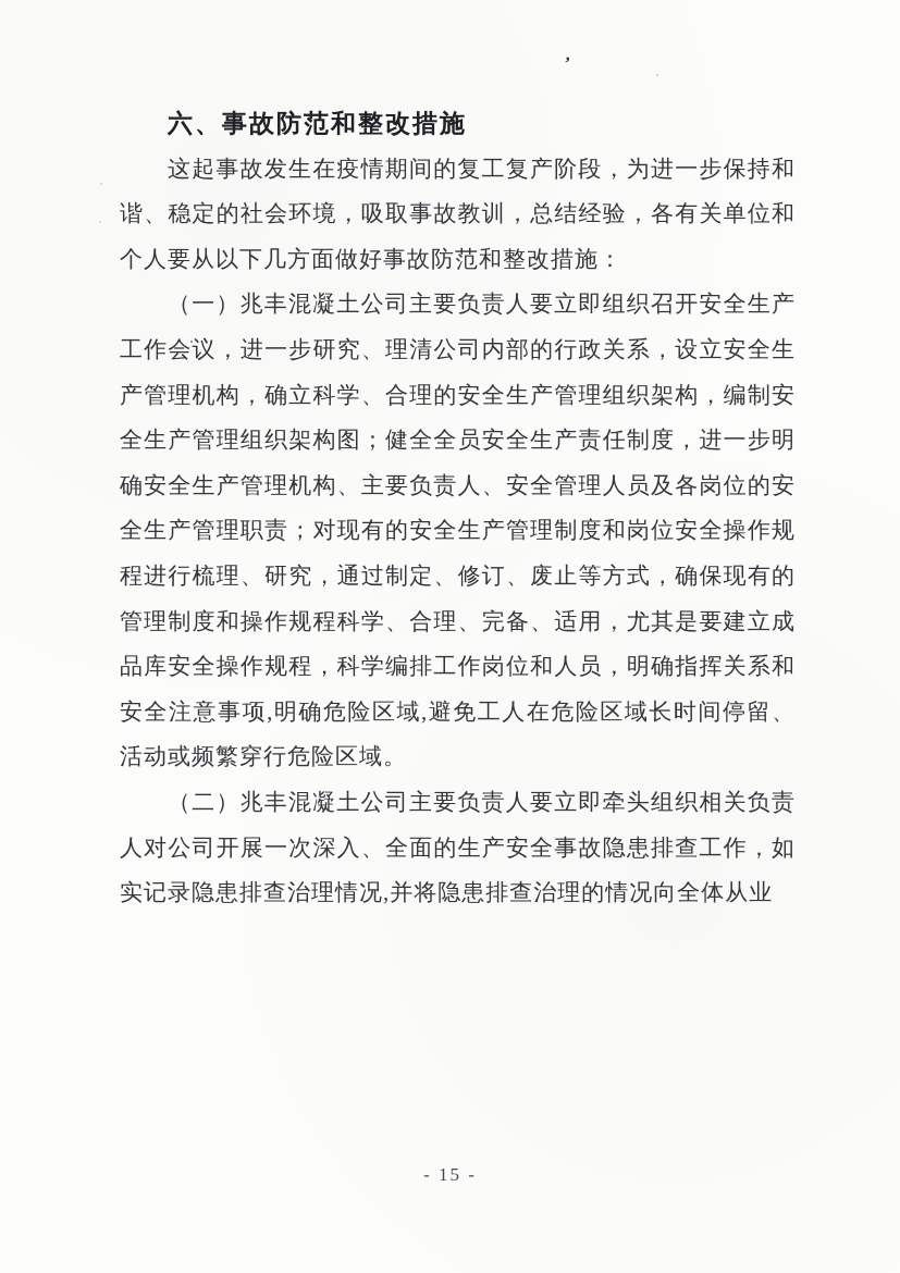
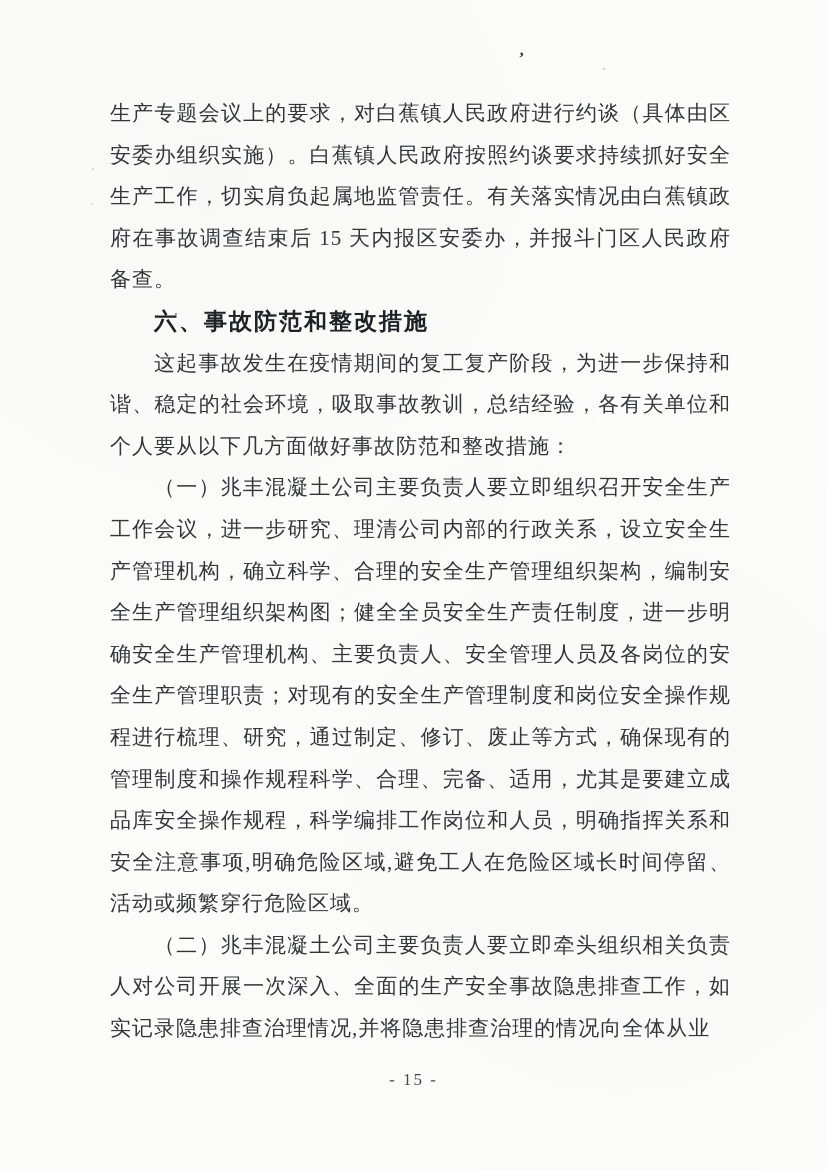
+ 生产专题会议上的要求，对白蕉镇人民政府进行约谈（具体由区安委办组织实施）。白蕉镇人民政府按照约谈要求持续抓好安全生产工作，切实肩负起属地监管责任。有关落实情况由白蕉镇政府在事故调查结束后 15 天内报区安委办，并报斗门区人民政府备查。
  六、事故防范和整改措施
  这起事故发生在疫情期间的复工复产阶段，为进一步保持和谐、稳定的社会环境，吸取事故教训，总结经验，各有关单位和个人要从以下几方面做好事故防范和整改措施：
  （一）兆丰混凝土公司主要负责人要立即组织召开安全生产工作会议，进一步研究、理清公司内部的行政关系，设立安全生产管理机构，确立科学、合理的安全生产管理组织架构，编制安全生产管理组织架构图；健全全员安全生产责任制度，进一步明确安全生产管理机构、主要负责人、安全管理人员及各岗位的安全生产管理职责；对现有的安全生产管理制度和岗位安全操作规程进行梳理、研究，通过制定、修订、废止等方式，确保现有的管理制度和操作规程科学、合理、完备、适用，尤其是要建立成品库安全操作规程，科学编排工作岗位和人员，明确指挥关系和安全注意事项,明确危险区域,避免工人在危险区域长时间停留、活动或频繁穿行危险区域。
  （二）兆丰混凝土公司主要负责人要立即牵头组织相关负责人对公司开展一次深入、全面的生产安全事故隐患排查工作，如实记录隐患排查治理情况,并将隐患排查治理的情况向全体从业
  - 15 -
